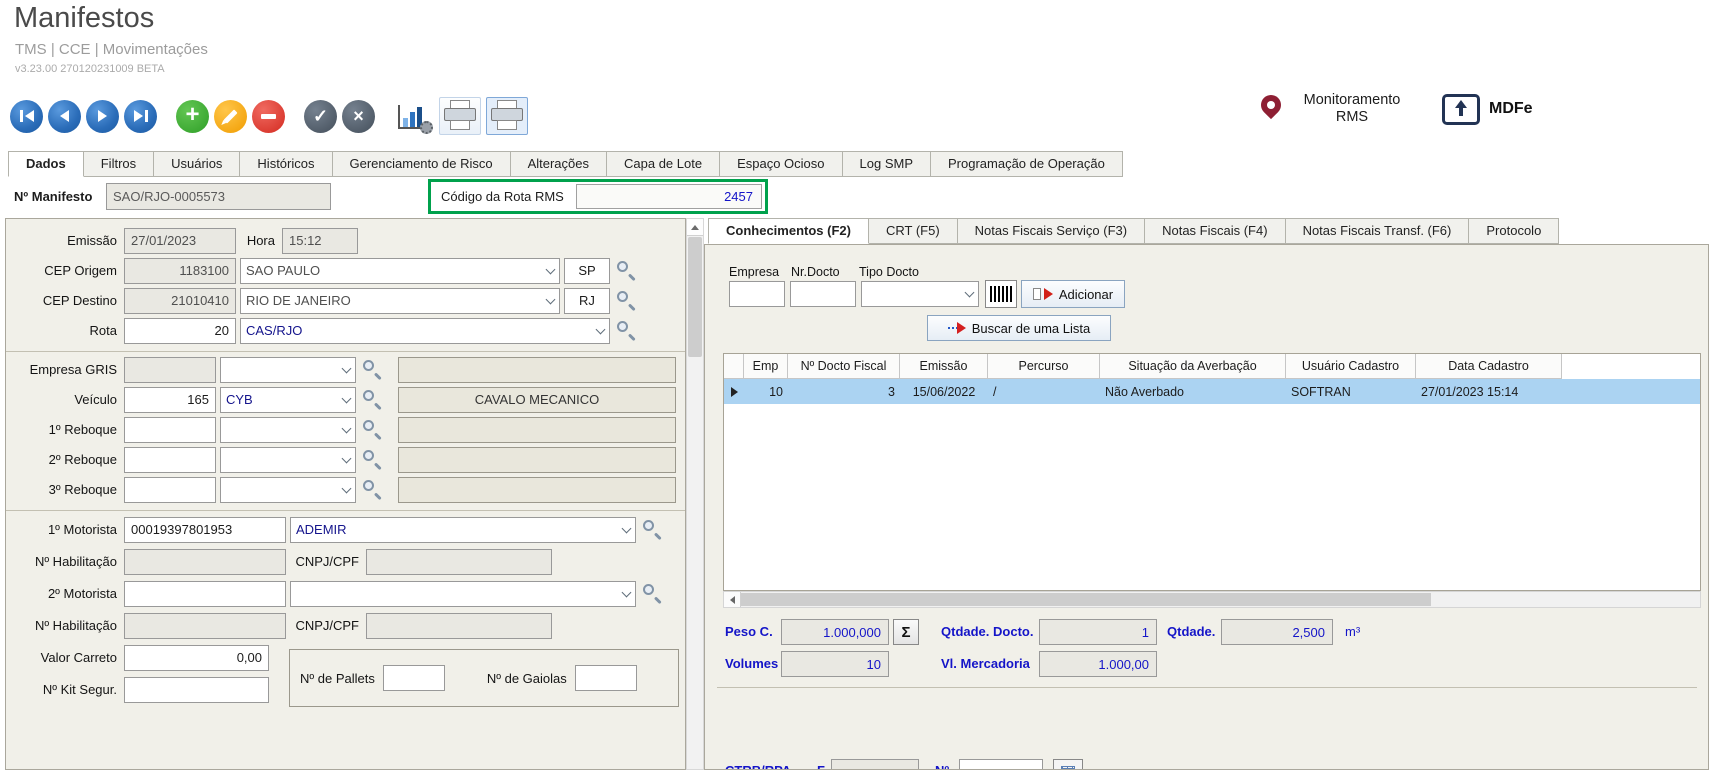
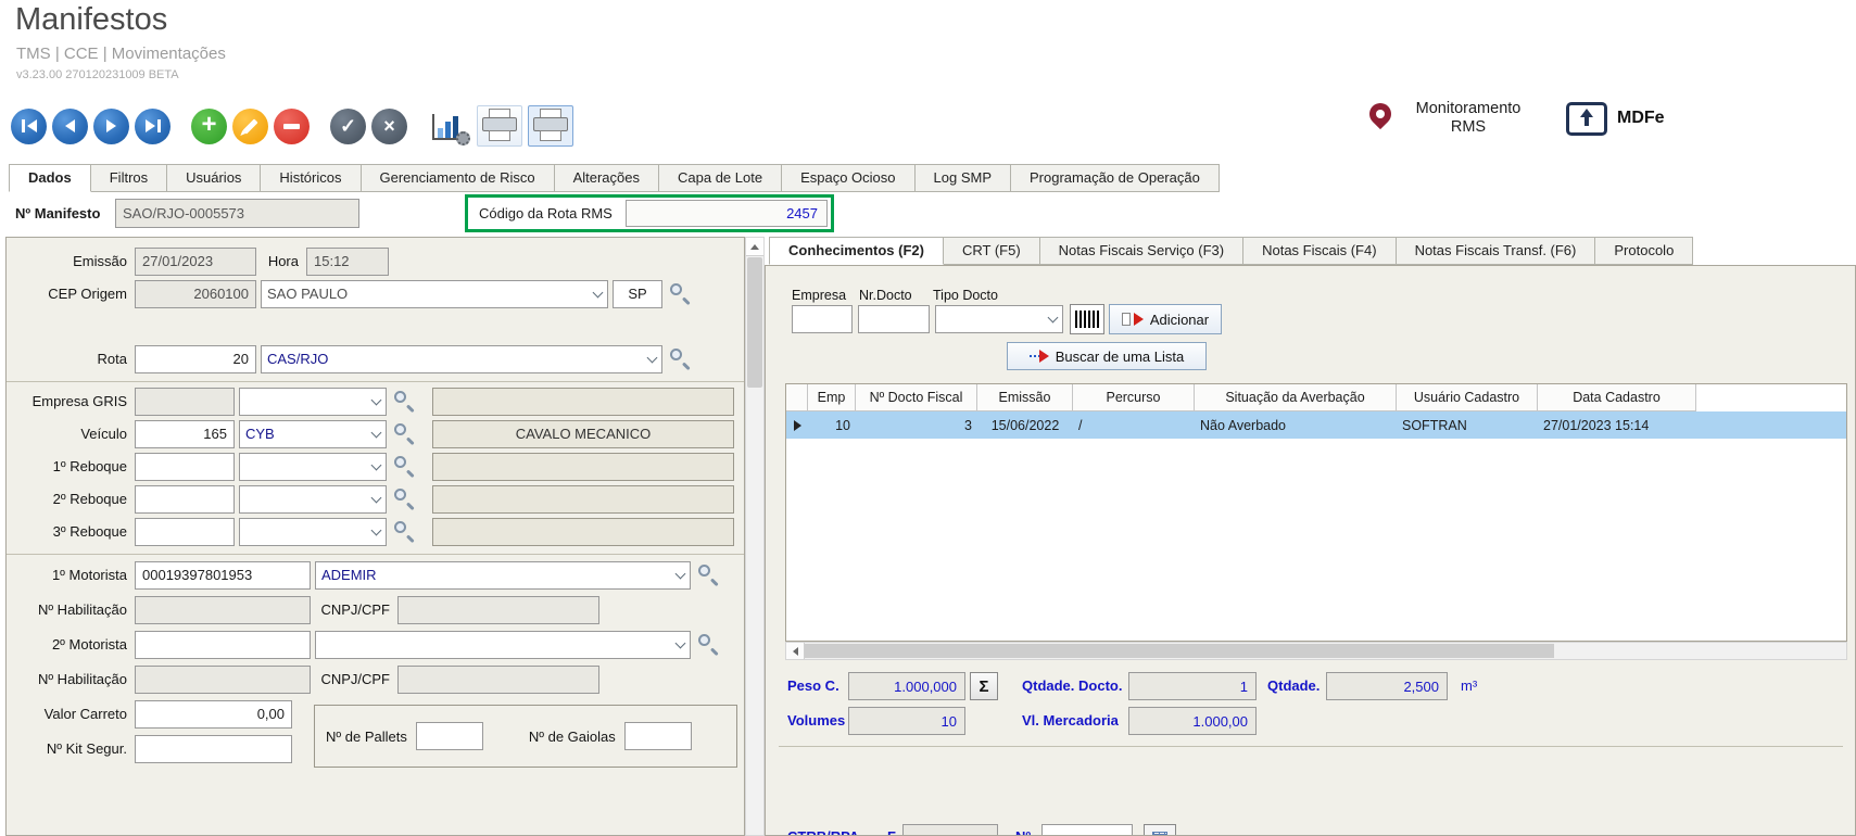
  Manifestos
  TMS | CCE | Movimentações
  v3.23.00 270120231009 BETA
  +
  ✓
  ×
  Monitoramento RMS
  MDFe
  Dados
  Filtros
  Usuários
  Históricos
  Gerenciamento de Risco
  Alterações
  Capa de Lote
  Espaço Ocioso
  Log SMP
  Programação de Operação
  Nº Manifesto
  SAO/RJO-0005573
  Código da Rota RMS
  2457
  Emissão
  27/01/2023
  Hora
  15:12
  CEP Origem
- 1183100
+ 2060100
  SAO PAULO
  SP
- CEP Destino
- 21010410
- RIO DE JANEIRO
- RJ
  Rota
  20
  CAS/RJO
  Empresa GRIS
  Veículo
  165
  CYB
  CAVALO MECANICO
  1º Reboque
  2º Reboque
  3º Reboque
  1º Motorista
  00019397801953
  ADEMIR
  Nº Habilitação
  CNPJ/CPF
  2º Motorista
  Nº Habilitação
  CNPJ/CPF
  Valor Carreto
  0,00
  Nº Kit Segur.
  Nº de Pallets
  Nº de Gaiolas
  Conhecimentos (F2)
  CRT (F5)
  Notas Fiscais Serviço (F3)
  Notas Fiscais (F4)
  Notas Fiscais Transf. (F6)
  Protocolo
  Empresa
  Nr.Docto
  Tipo Docto
  Adicionar
  Buscar de uma Lista
  Emp
  Nº Docto Fiscal
  Emissão
  Percurso
  Situação da Averbação
  Usuário Cadastro
  Data Cadastro
  10
  3
  15/06/2022
  /
  Não Averbado
  SOFTRAN
  27/01/2023 15:14
  Peso C.
  1.000,000
  Σ
  Qtdade. Docto.
  1
  Qtdade.
  2,500
  m³
  Volumes
  10
  Vl. Mercadoria
  1.000,00
